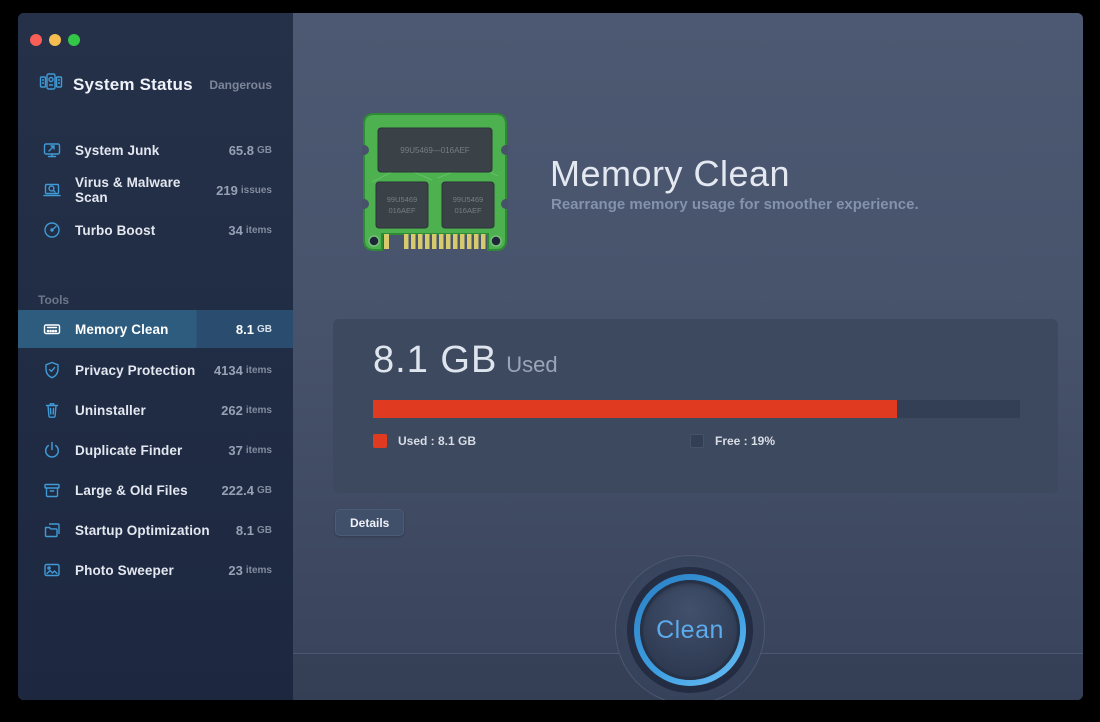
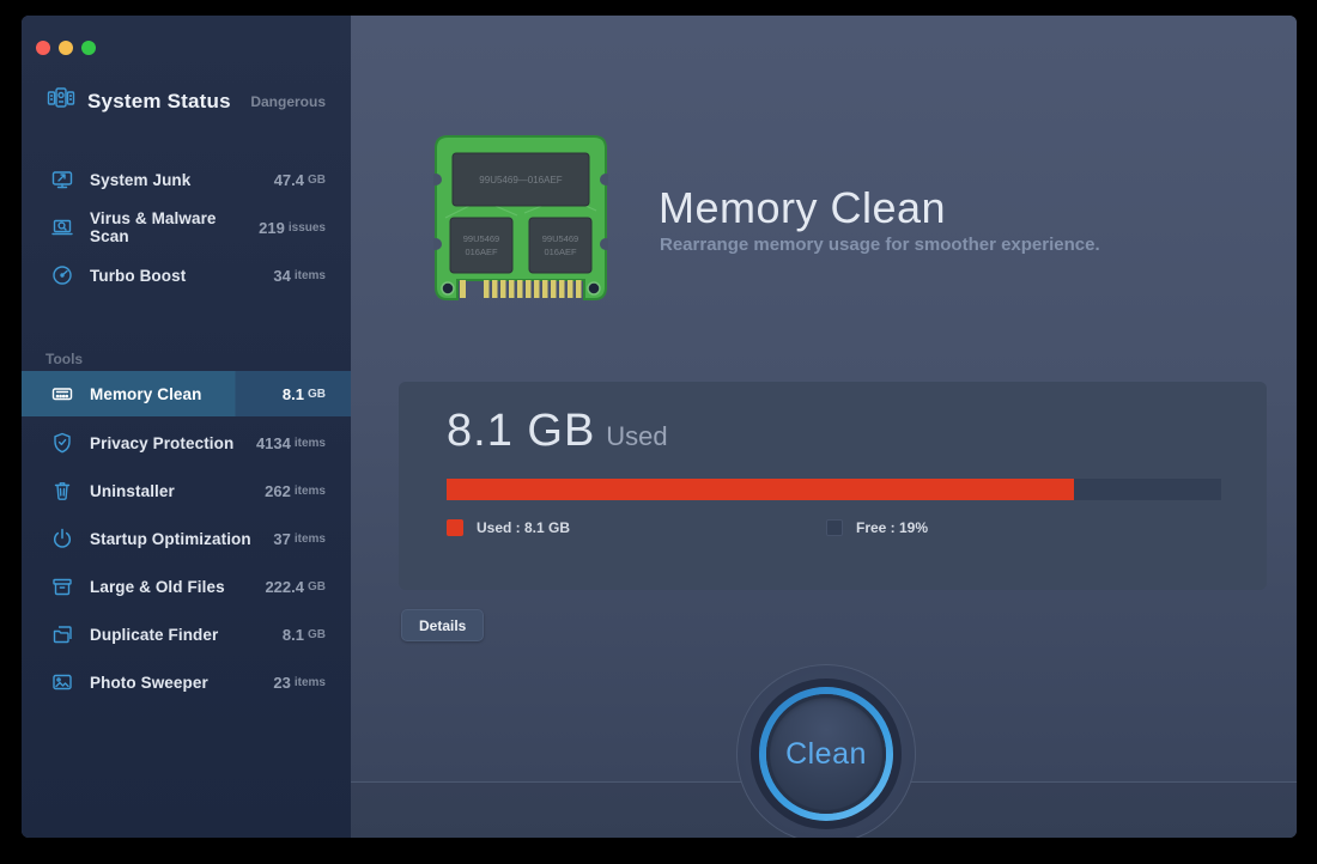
  System Status
  Dangerous
  System Junk
- 65.8
+ 47.4
  GB
  Virus & Malware Scan
  219
  issues
  Turbo Boost
  34
  items
  Tools
  Memory Clean
  8.1
  GB
  Privacy Protection
  4134
  items
  Uninstaller
  262
  items
- Duplicate Finder
+ Startup Optimization
  37
  items
  Large & Old Files
  222.4
  GB
- Startup Optimization
+ Duplicate Finder
  8.1
  GB
  Photo Sweeper
  23
  items
  99U5469—016AEF
  99U5469
  016AEF
  99U5469
  016AEF
  Memory Clean
  Rearrange memory usage for smoother experience.
  8.1 GB
  Used
  Used : 8.1 GB
  Free : 19%
  Details
  Clean
